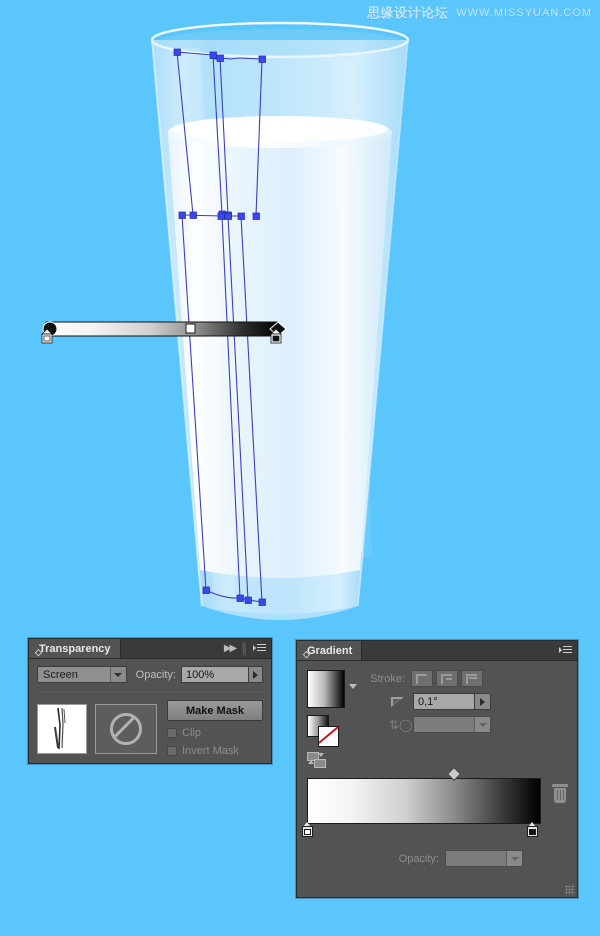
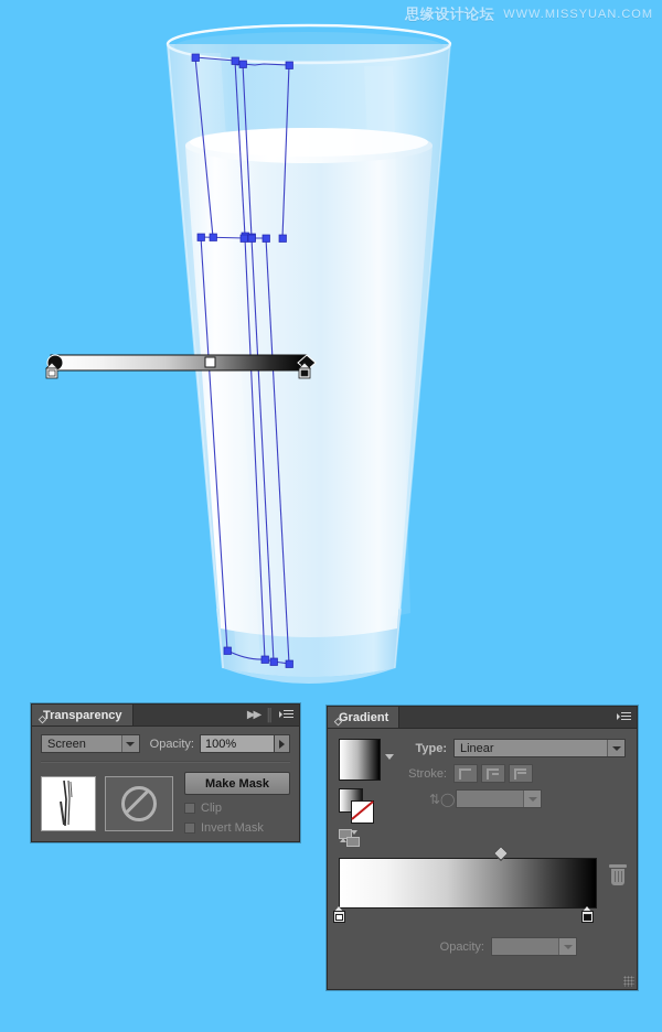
  思缘设计论坛
  WWW.MISSYUAN.COM
  Transparency
  ▶▶
  ║
  Screen
  Opacity:
  100%
  Make Mask
  Clip
  Invert Mask
  Gradient
+ Type:
+ Linear
  Stroke:
- 0,1°
  ⇅◯
  Opacity:
